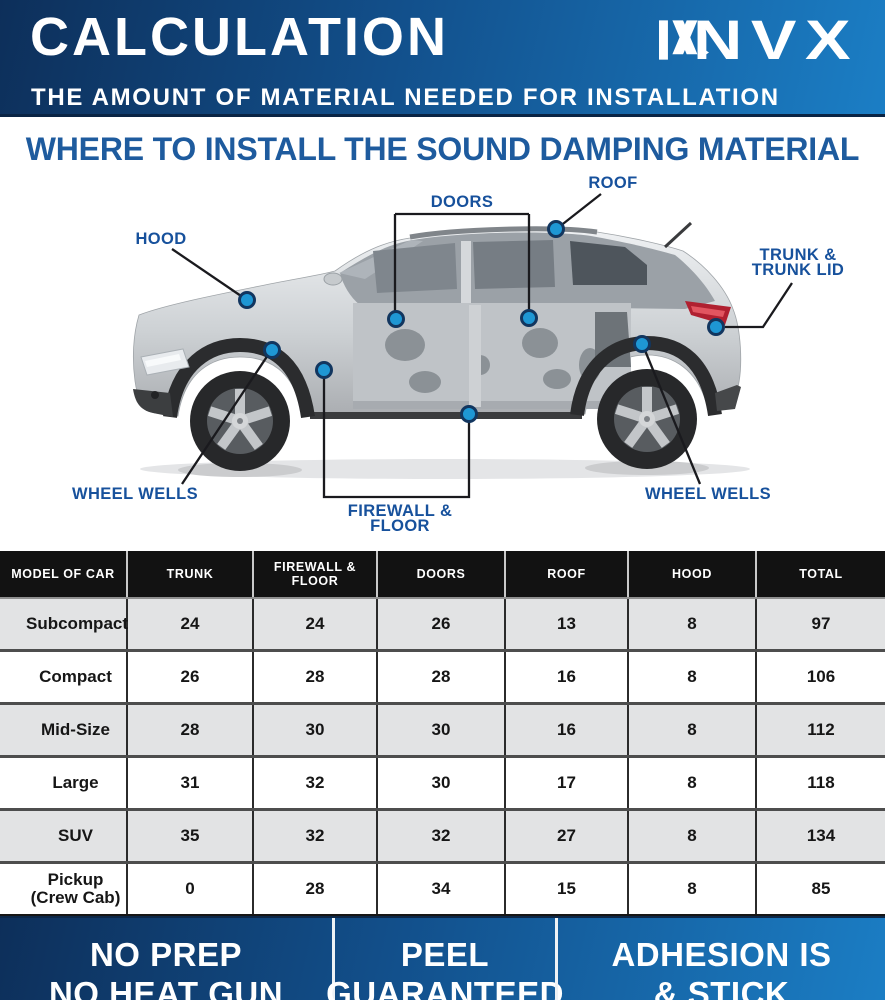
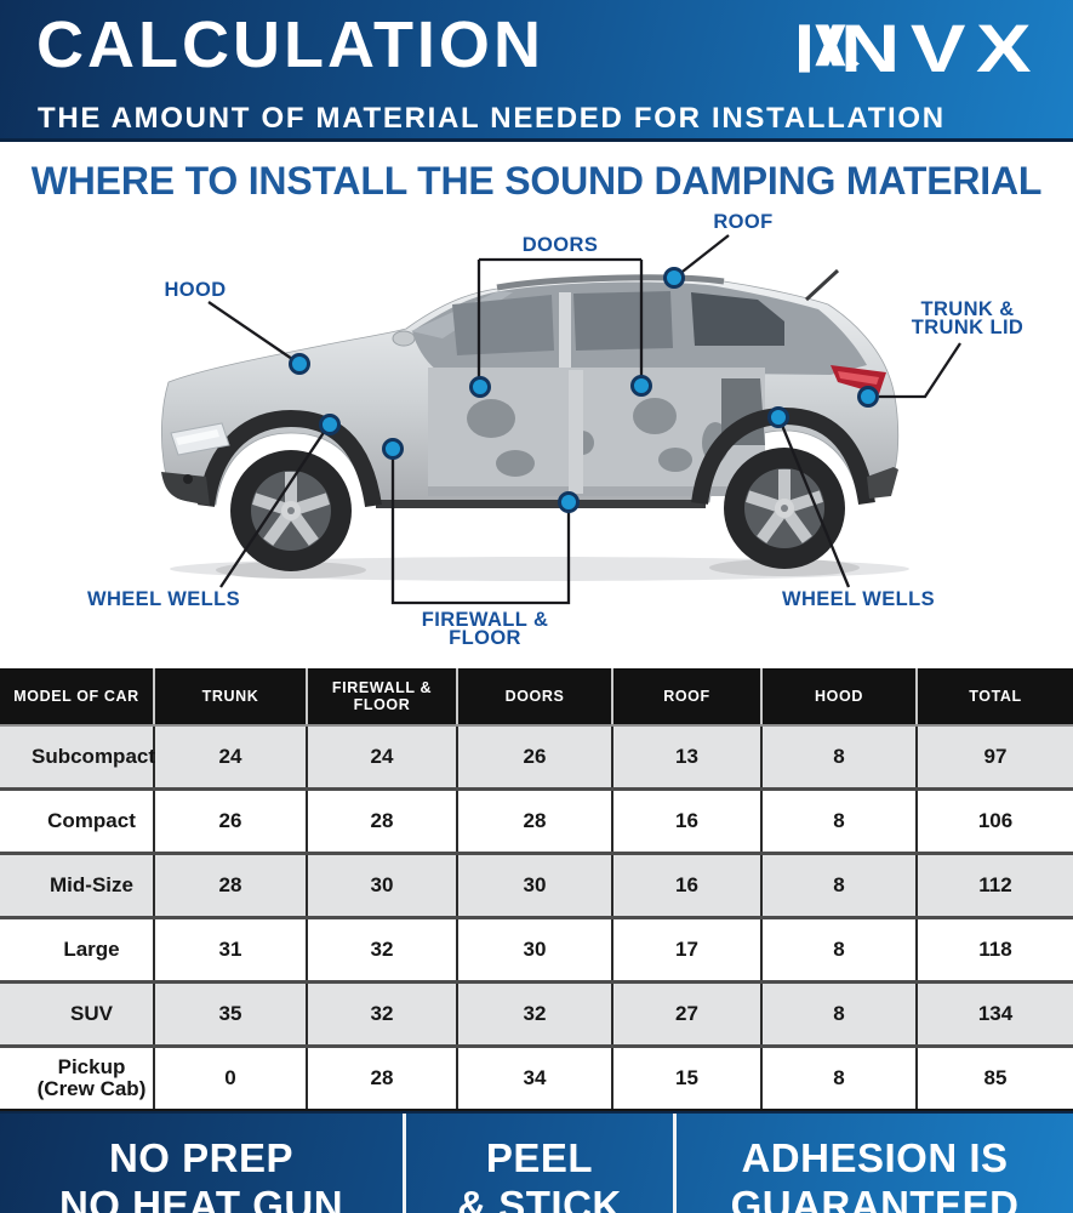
  CALCULATION
  NVX
  THE AMOUNT OF MATERIAL NEEDED FOR INSTALLATION
  WHERE TO INSTALL THE SOUND DAMPING MATERIAL
  ROOF
  DOORS
  HOOD
  TRUNK &
  TRUNK LID
  WHEEL WELLS
  WHEEL WELLS
  FIREWALL &
  FLOOR
  MODEL OF CAR	TRUNK	FIREWALL & FLOOR	DOORS	ROOF	HOOD	TOTAL
  Subcompact	24	24	26	13	8	97
  Compact	26	28	28	16	8	106
  Mid-Size	28	30	30	16	8	112
  Large	31	32	30	17	8	118
  SUV	35	32	32	27	8	134
  Pickup(Crew Cab)	0	28	34	15	8	85
  NO PREP
  NO HEAT GUN
  PEEL
- GUARANTEED
+ & STICK
  ADHESION IS
- & STICK
+ GUARANTEED
